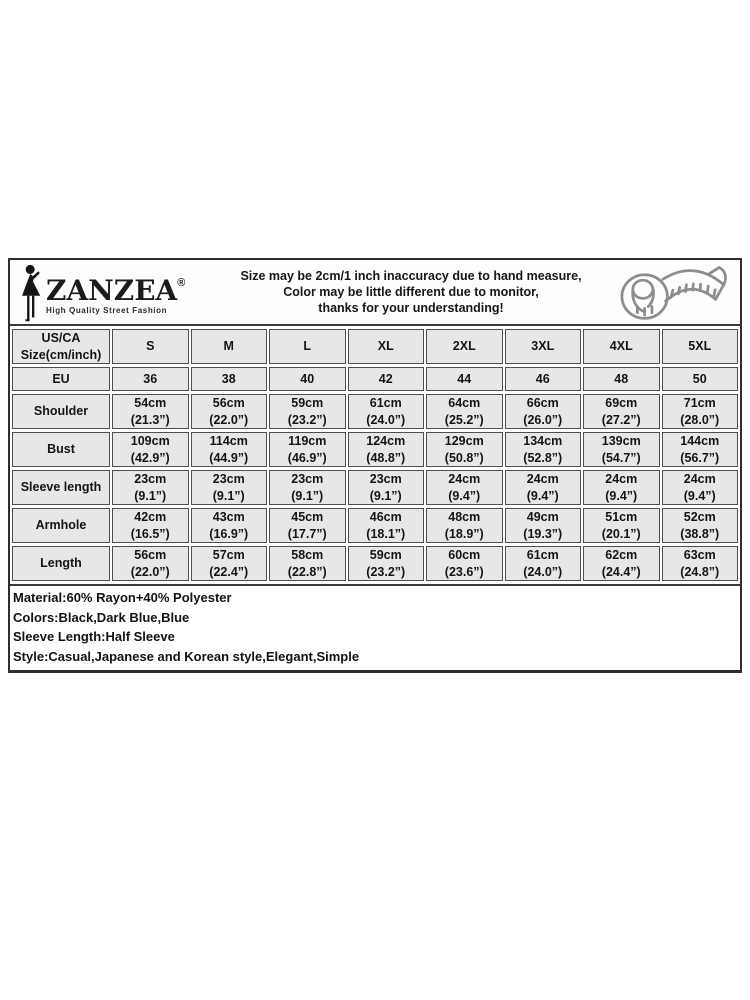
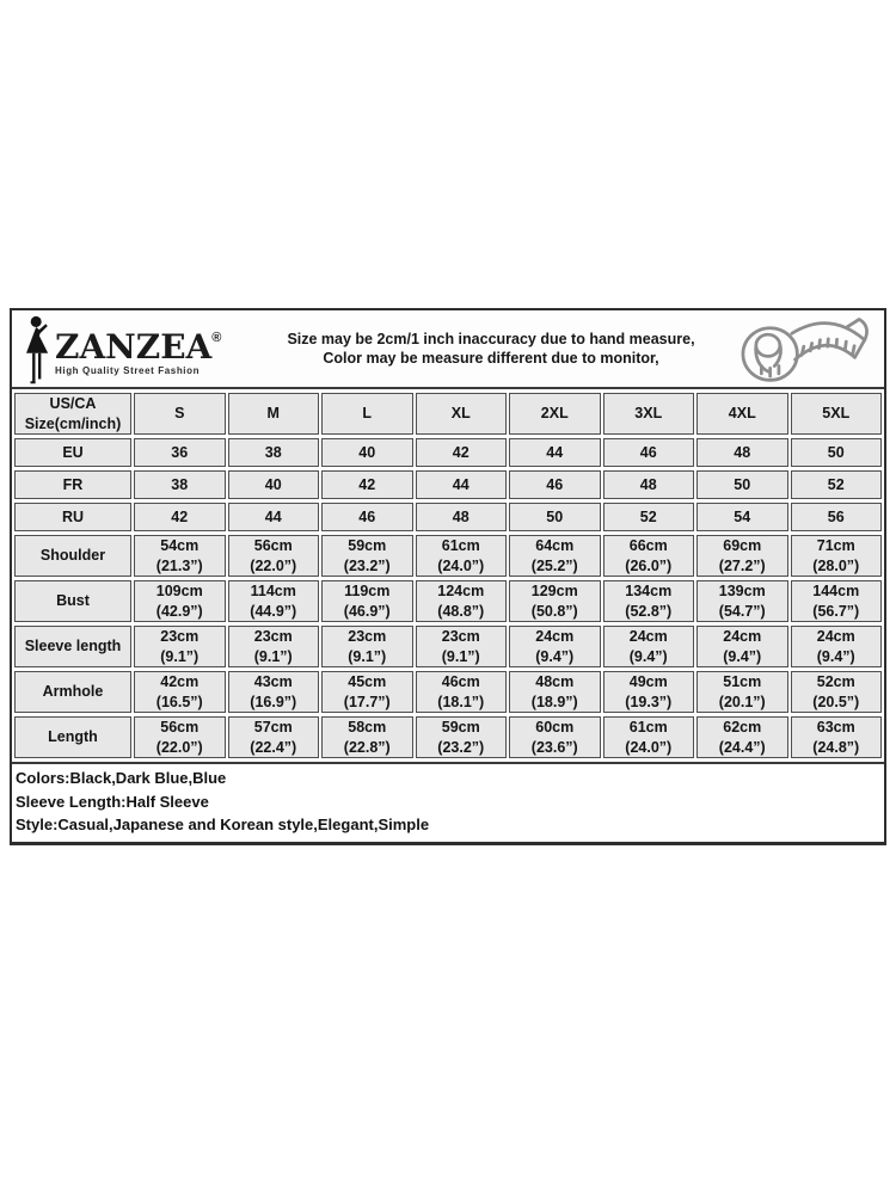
  ZANZEA®
  High Quality Street Fashion
  Size may be 2cm/1 inch inaccuracy due to hand measure,
- Color may be little different due to monitor,
+ Color may be measure different due to monitor,
- thanks for your understanding!
  US/CA Size(cm/inch)	S	M	L	XL	2XL	3XL	4XL	5XL
  EU	36	38	40	42	44	46	48	50
+ FR	38	40	42	44	46	48	50	52
+ RU	42	44	46	48	50	52	54	56
  Shoulder	54cm (21.3”)	56cm (22.0”)	59cm (23.2”)	61cm (24.0”)	64cm (25.2”)	66cm (26.0”)	69cm (27.2”)	71cm (28.0”)
  Bust	109cm (42.9”)	114cm (44.9”)	119cm (46.9”)	124cm (48.8”)	129cm (50.8”)	134cm (52.8”)	139cm (54.7”)	144cm (56.7”)
  Sleeve length	23cm (9.1”)	23cm (9.1”)	23cm (9.1”)	23cm (9.1”)	24cm (9.4”)	24cm (9.4”)	24cm (9.4”)	24cm (9.4”)
- Armhole	42cm (16.5”)	43cm (16.9”)	45cm (17.7”)	46cm (18.1”)	48cm (18.9”)	49cm (19.3”)	51cm (20.1”)	52cm (38.8”)
+ Armhole	42cm (16.5”)	43cm (16.9”)	45cm (17.7”)	46cm (18.1”)	48cm (18.9”)	49cm (19.3”)	51cm (20.1”)	52cm (20.5”)
  Length	56cm (22.0”)	57cm (22.4”)	58cm (22.8”)	59cm (23.2”)	60cm (23.6”)	61cm (24.0”)	62cm (24.4”)	63cm (24.8”)
- Material:60% Rayon+40% Polyester
  Colors:Black,Dark Blue,Blue
  Sleeve Length:Half Sleeve
  Style:Casual,Japanese and Korean style,Elegant,Simple
